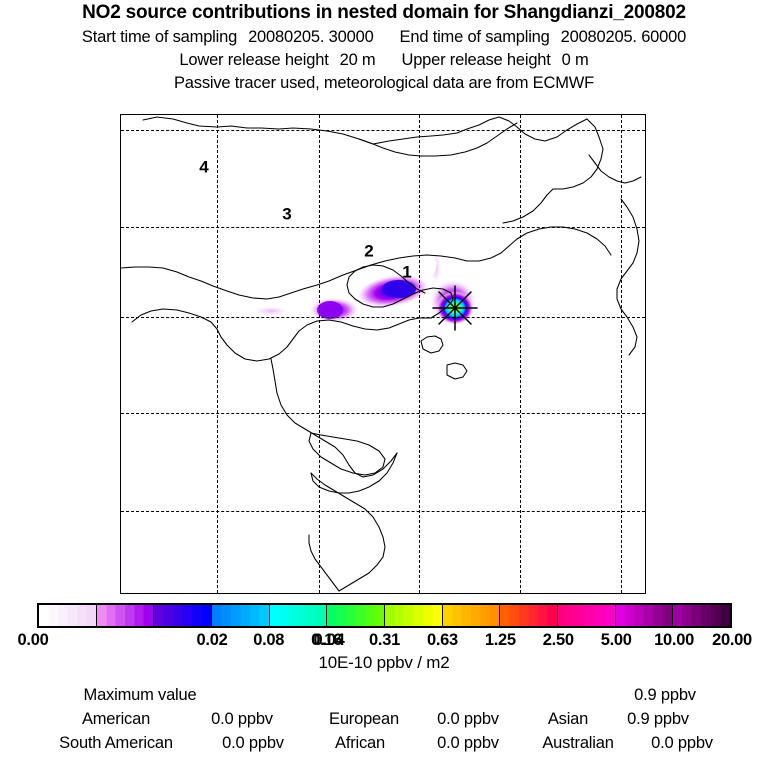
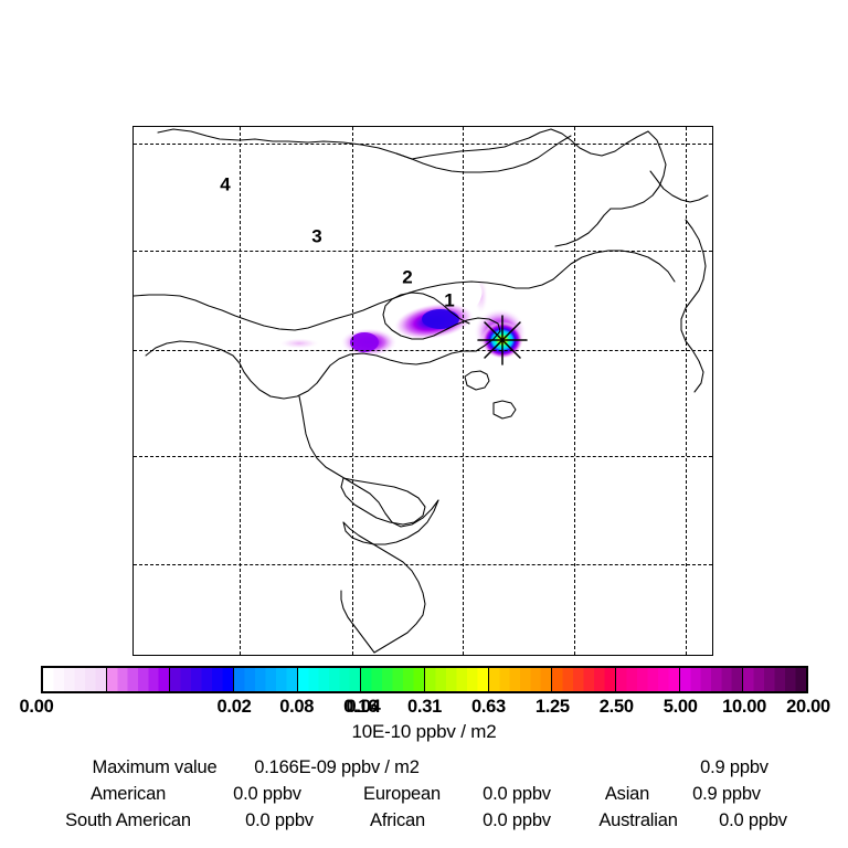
- NO2 source contributions in nested domain for Shangdianzi_200802
- Start time of sampling 20080205. 30000 End time of sampling 20080205. 60000
- Lower release height 20 m Upper release height 0 m
- Passive tracer used, meteorological data are from ECMWF
  1
  2
  3
  4
  0.00
  0.02
  0.04
  0.08
  0.16
  0.31
  0.63
  1.25
  2.50
  5.00
  10.00
  20.00
  10E-10 ppbv / m2
  Maximum value
+ 0.166E-09 ppbv / m2
  0.9 ppbv
  American
  0.0 ppbv
  European
  0.0 ppbv
  Asian
  0.9 ppbv
  South American
  0.0 ppbv
  African
  0.0 ppbv
  Australian
  0.0 ppbv
